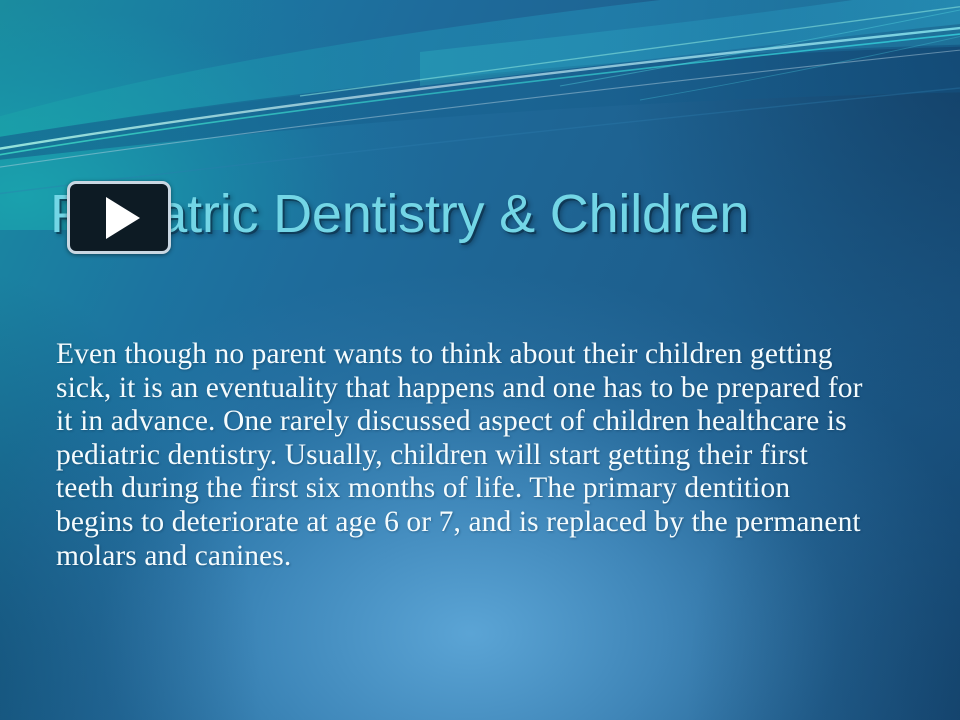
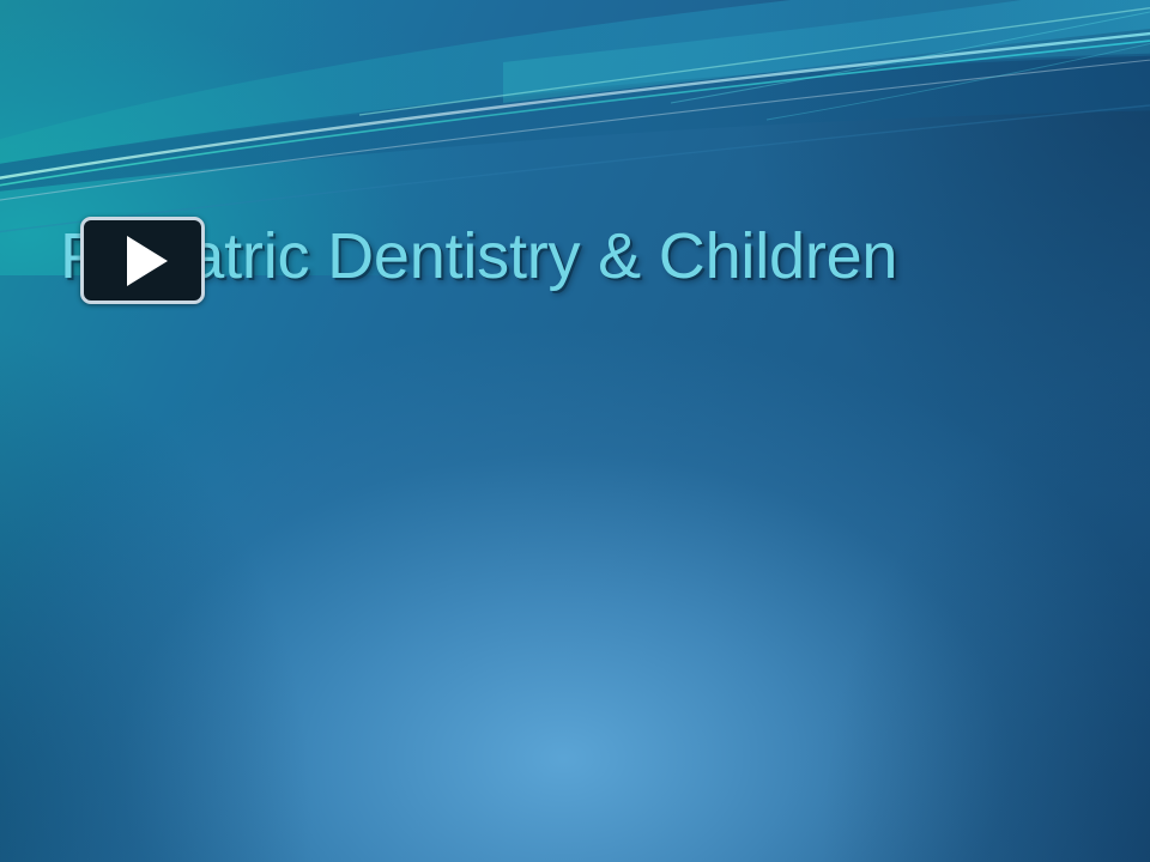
  atric Dentistry & Children
- Even though no parent wants to think about their children getting sick, it is an eventuality that happens and one has to be prepared for it in advance. One rarely discussed aspect of children healthcare is pediatric dentistry. Usually, children will start getting their first teeth during the first six months of life. The primary dentition begins to deteriorate at age 6 or 7, and is replaced by the permanent molars and canines.
